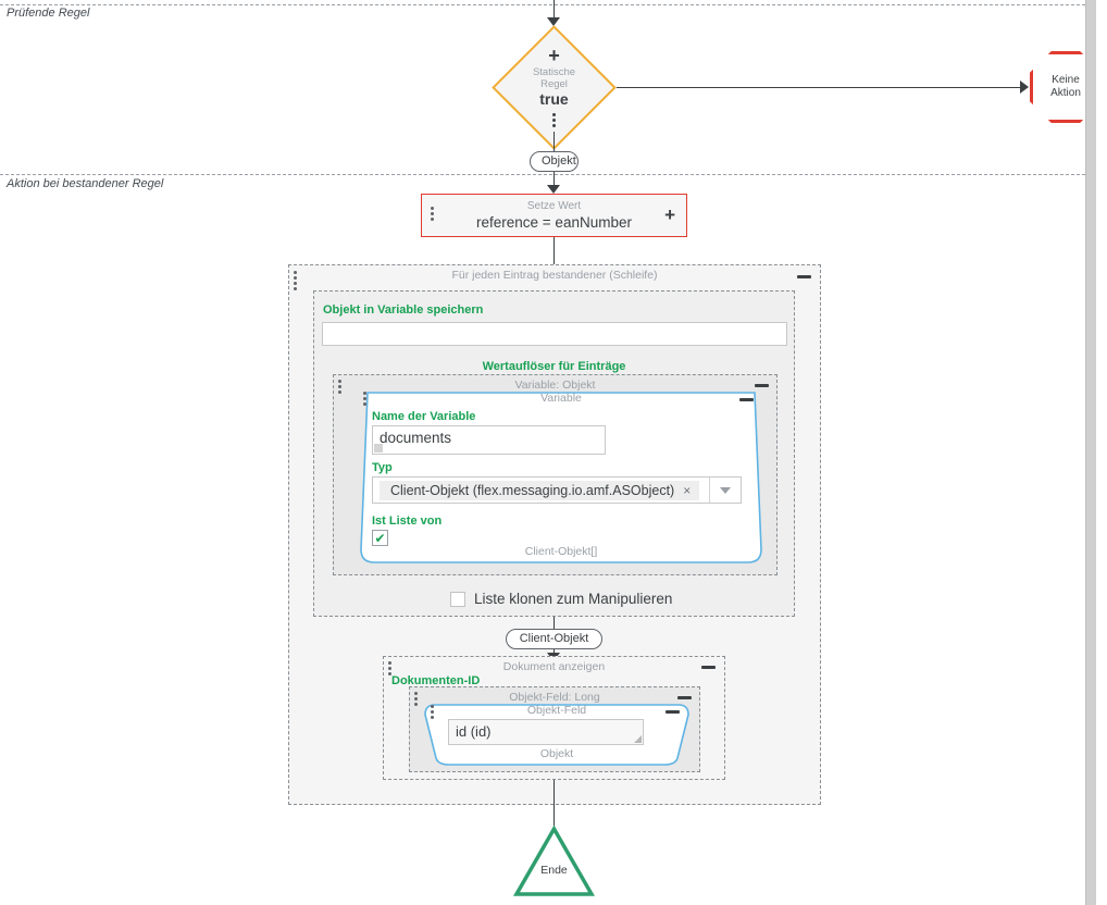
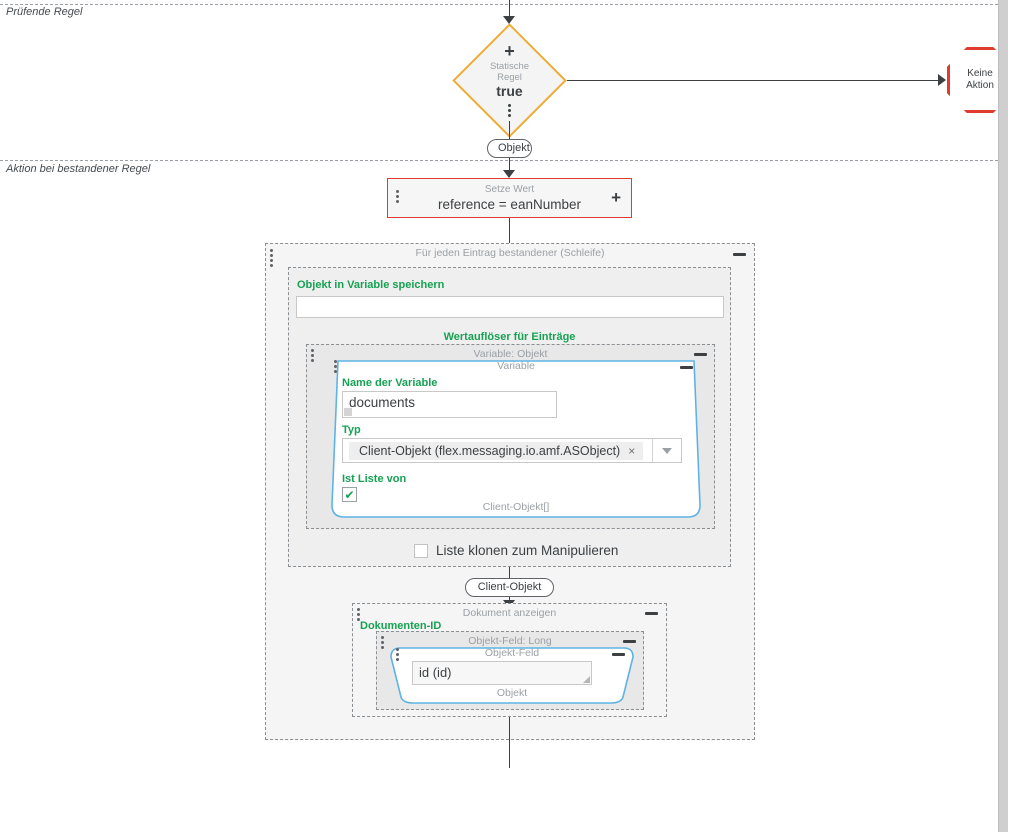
  Prüfende Regel
  +
  Statische
  Regel
  true
  Keine
  Aktion
  Objekt
  Aktion bei bestandener Regel
  Setze Wert
  reference = eanNumber
  +
  Für jeden Eintrag bestandener (Schleife)
  Objekt in Variable speichern
  Wertauflöser für Einträge
  Variable: Objekt
  Variable
  Name der Variable
  documents
  Typ
  Client-Objekt (flex.messaging.io.amf.ASObject)
  ×
  Ist Liste von
  ✔
  Client-Objekt[]
  Liste klonen zum Manipulieren
  Client-Objekt
  Dokument anzeigen
  Dokumenten-ID
  Objekt-Feld: Long
  Objekt-Feld
  id (id)
  Objekt
- Ende
